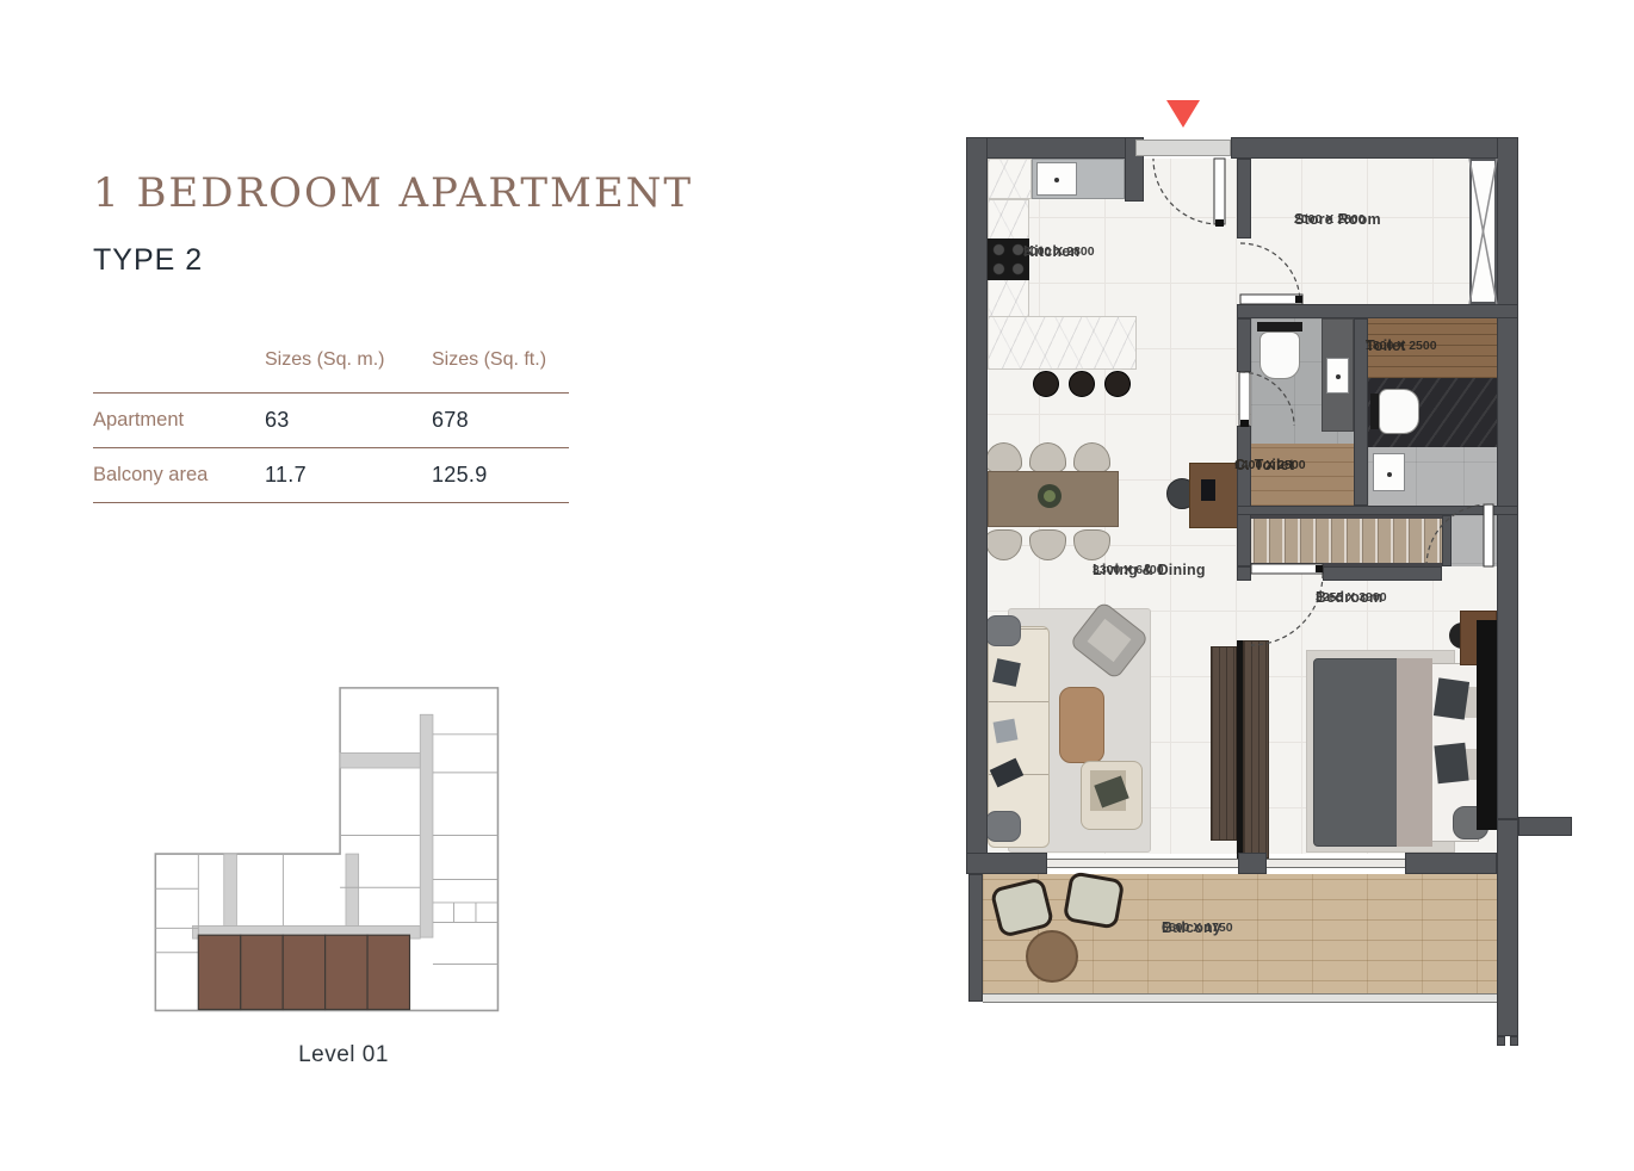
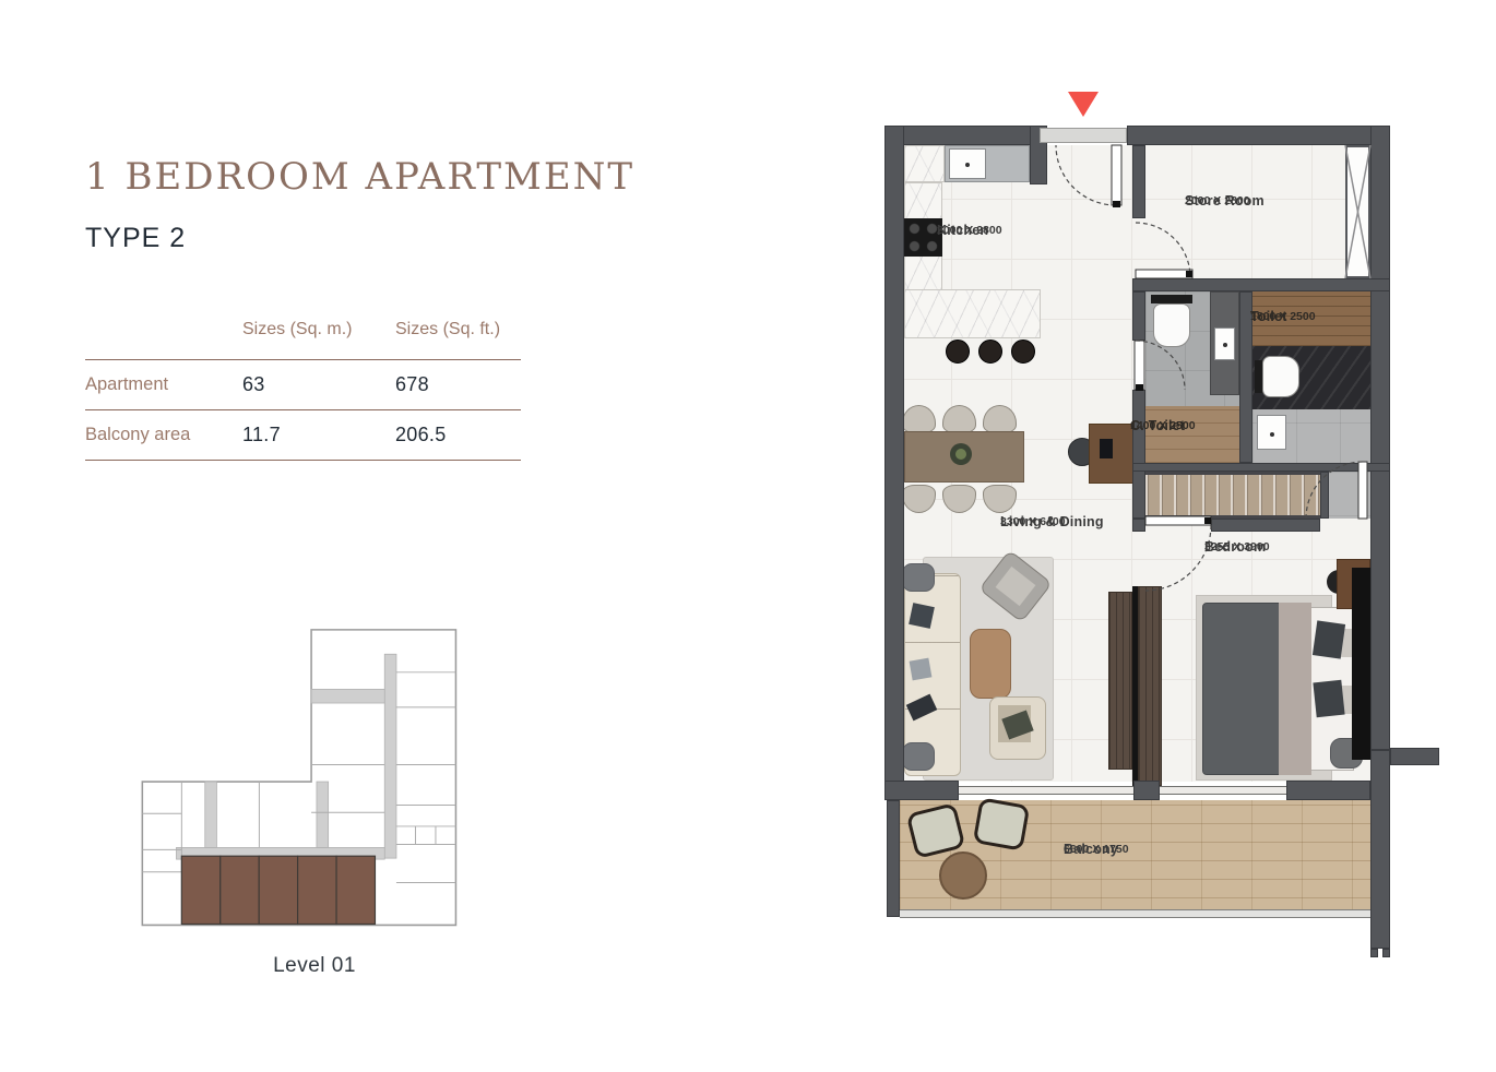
  1 BEDROOM APARTMENT
  TYPE 2
  Sizes (Sq. m.)
  Sizes (Sq. ft.)
  Apartment
  63
  678
  Balcony area
  11.7
- 125.9
+ 206.5
  Level 01
  Kitchen
  2000 X 2800
  Store Room
  2000 X 2800
  Toilet
  1800 X 2500
  C. Toilet
  1400 X 2500
  Living & Dining
  3300 X 6400
  Bedroom
  3255 X 3900
  Balcony
  6600 X 1750
